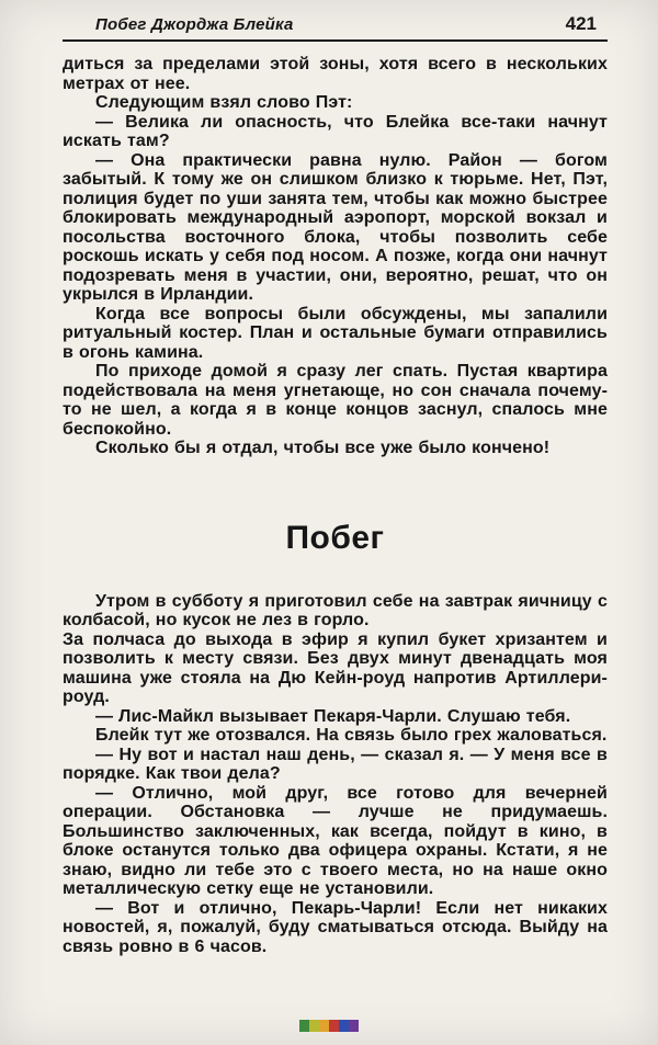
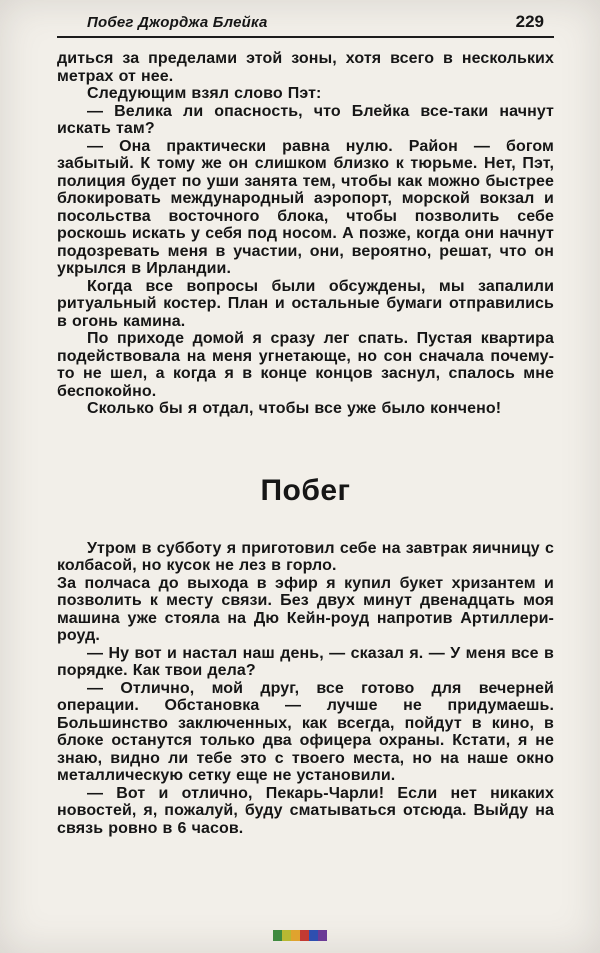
  Побег Джорджа Блейка
- 421
+ 229
  диться за пределами этой зоны, хотя всего в нескольких метрах от нее.
  Следующим взял слово Пэт:
  — Велика ли опасность, что Блейка все-таки начнут искать там?
  — Она практически равна нулю. Район — богом забытый. К тому же он слишком близко к тюрьме. Нет, Пэт, полиция будет по уши занята тем, чтобы как можно быстрее блокировать международный аэропорт, морской вокзал и посольства восточного блока, чтобы позволить себе роскошь искать у себя под носом. А позже, когда они начнут подозревать меня в участии, они, вероятно, решат, что он укрылся в Ирландии.
  Когда все вопросы были обсуждены, мы запалили ритуальный костер. План и остальные бумаги отправились в огонь камина.
  По приходе домой я сразу лег спать. Пустая квартира подействовала на меня угнетающе, но сон сначала почему-то не шел, а когда я в конце концов заснул, спалось мне беспокойно.
  Сколько бы я отдал, чтобы все уже было кончено!
  Побег
  Утром в субботу я приготовил себе на завтрак яичницу с колбасой, но кусок не лез в горло.
  За полчаса до выхода в эфир я купил букет хризантем и позволить к месту связи. Без двух минут двенадцать моя машина уже стояла на Дю Кейн-роуд напротив Артиллери-роуд.
- — Лис-Майкл вызывает Пекаря-Чарли. Слушаю тебя.
- Блейк тут же отозвался. На связь было грех жаловаться.
  — Ну вот и настал наш день, — сказал я. — У меня все в порядке. Как твои дела?
  — Отлично, мой друг, все готово для вечерней операции. Обстановка — лучше не придумаешь. Большинство заключенных, как всегда, пойдут в кино, в блоке останутся только два офицера охраны. Кстати, я не знаю, видно ли тебе это с твоего места, но на наше окно металлическую сетку еще не установили.
  — Вот и отлично, Пекарь-Чарли! Если нет никаких новостей, я, пожалуй, буду сматываться отсюда. Выйду на связь ровно в 6 часов.
